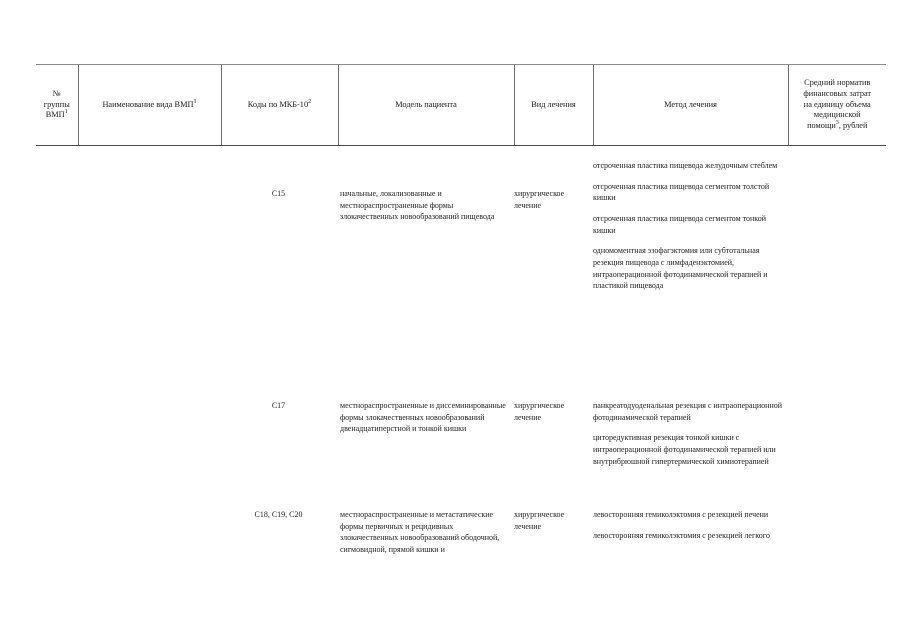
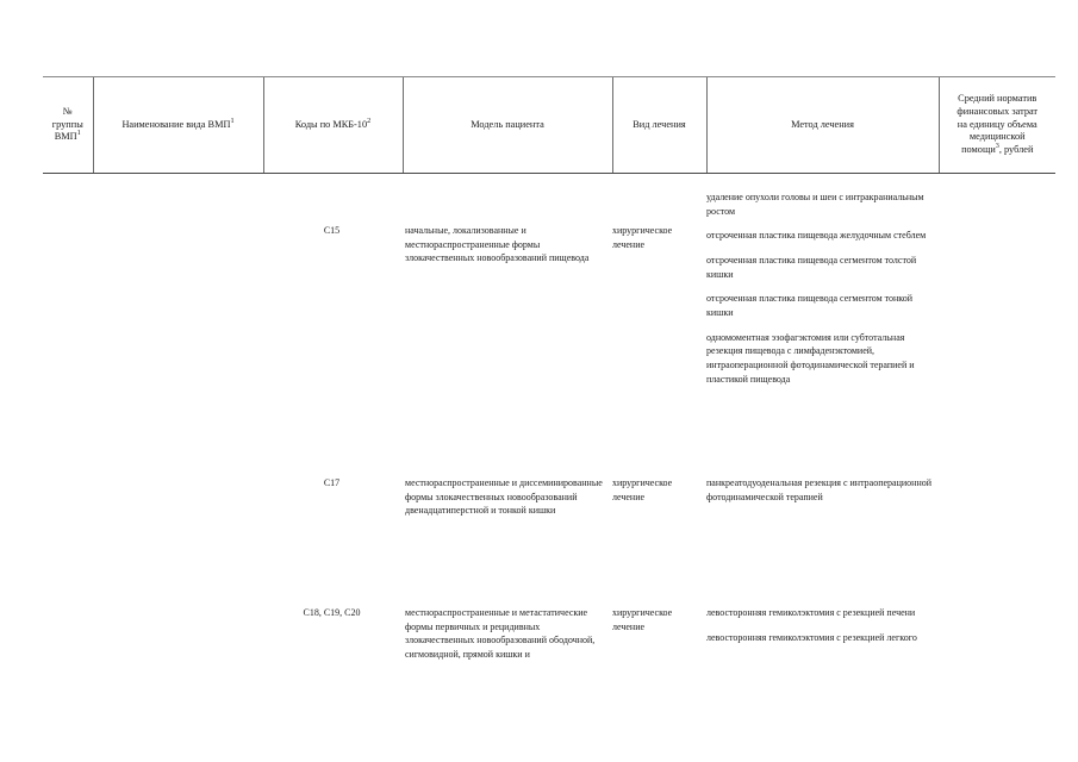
  № группы ВМП	Наименование вида ВМП	Коды по МКБ-10	Модель пациента	Вид лечения	Метод лечения	Средний норматив финансовых затрат на единицу объема медицинской помощи , рублей
  C15
  начальные, локализованные и местнораспространенные формы злокачественных новообразований пищевода
  хирургическое лечение
+ удаление опухоли головы и шеи с интракраниальным ростом
  отсроченная пластика пищевода желудочным стеблем
  отсроченная пластика пищевода сегментом толстой кишки
  отсроченная пластика пищевода сегментом тонкой кишки
  одномоментная эзофагэктомия или субтотальная резекция пищевода с лимфаденэктомией, интраоперационной фотодинамической терапией и пластикой пищевода
  C17
  местнораспространенные и диссеминированные формы злокачественных новообразований двенадцатиперстной и тонкой кишки
  хирургическое лечение
  панкреатодуоденальная резекция с интраоперационной фотодинамической терапией
- циторедуктивная резекция тонкой кишки с интраоперационной фотодинамической терапией или внутрибрюшной гипертермической химиотерапией
  C18, C19, C20
  местнораспространенные и метастатические формы первичных и рецидивных злокачественных новообразований ободочной, сигмовидной, прямой кишки и
  хирургическое лечение
  левосторонняя гемиколэктомия с резекцией печени
  левосторонняя гемиколэктомия с резекцией легкого
